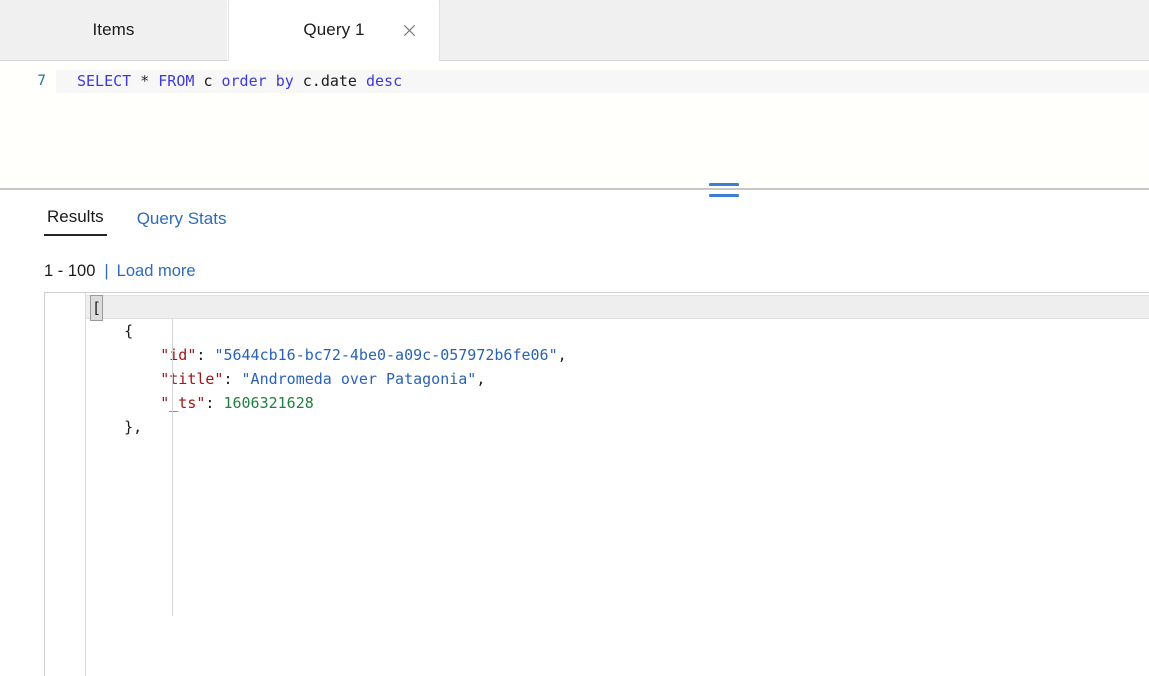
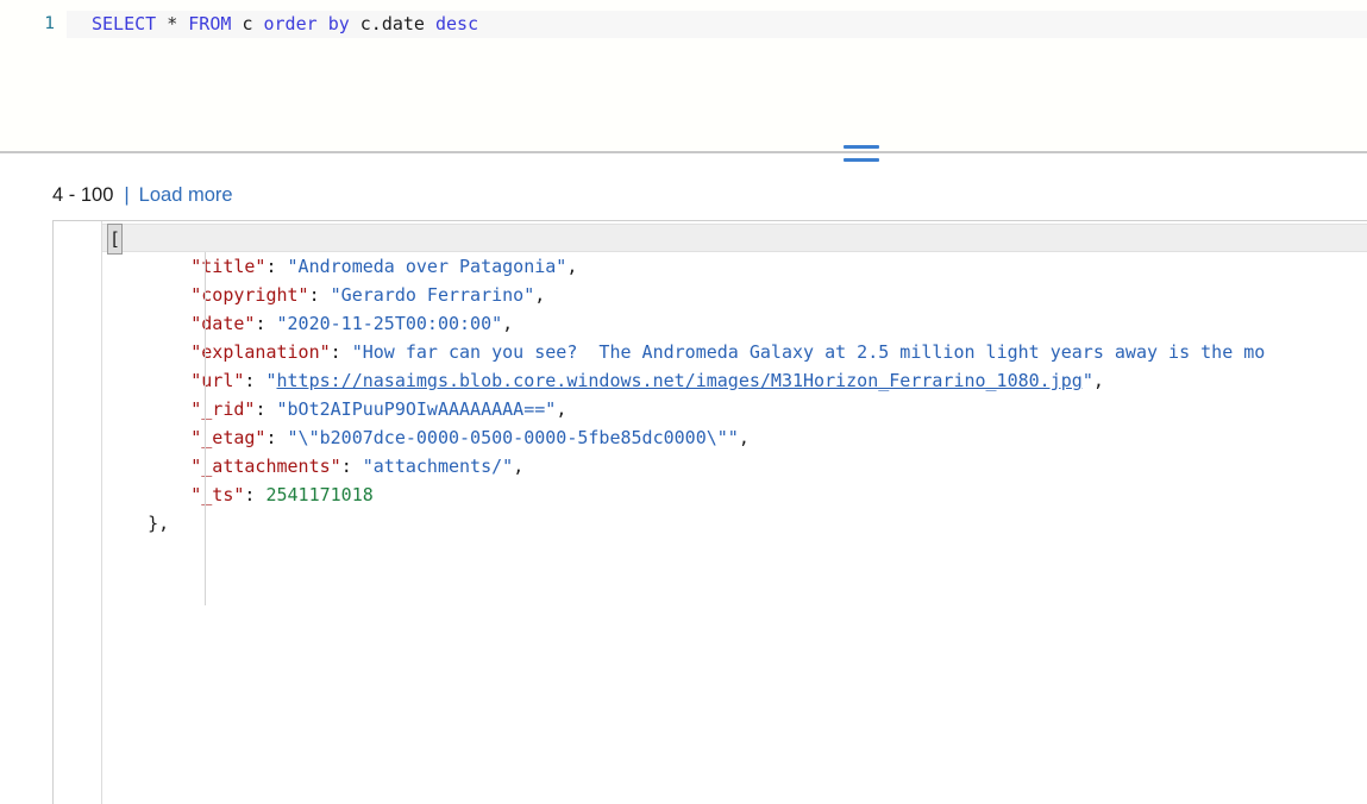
- Items
- Query 1
- 7
+ 1
  SELECT * FROM c order by c.date desc
- Results
- Query Stats
- 1 - 100
+ 4 - 100
  |
  Load more
  [
- {
- "id": "5644cb16-bc72-4be0-a09c-057972b6fe06",
  "title": "Andromeda over Patagonia",
+ "copyright": "Gerardo Ferrarino",
+ "date": "2020-11-25T00:00:00",
+ "explanation": "How far can you see? The Andromeda Galaxy at 2.5 million light years away is the mo
+ "url": "https://nasaimgs.blob.core.windows.net/images/M31Horizon_Ferrarino_1080.jpg",
+ "_rid": "bOt2AIPuuP9OIwAAAAAAAA==",
+ "_etag": "\"b2007dce-0000-0500-0000-5fbe85dc0000\"",
+ "_attachments": "attachments/",
- "_ts": 1606321628
+ "_ts": 2541171018
  },
